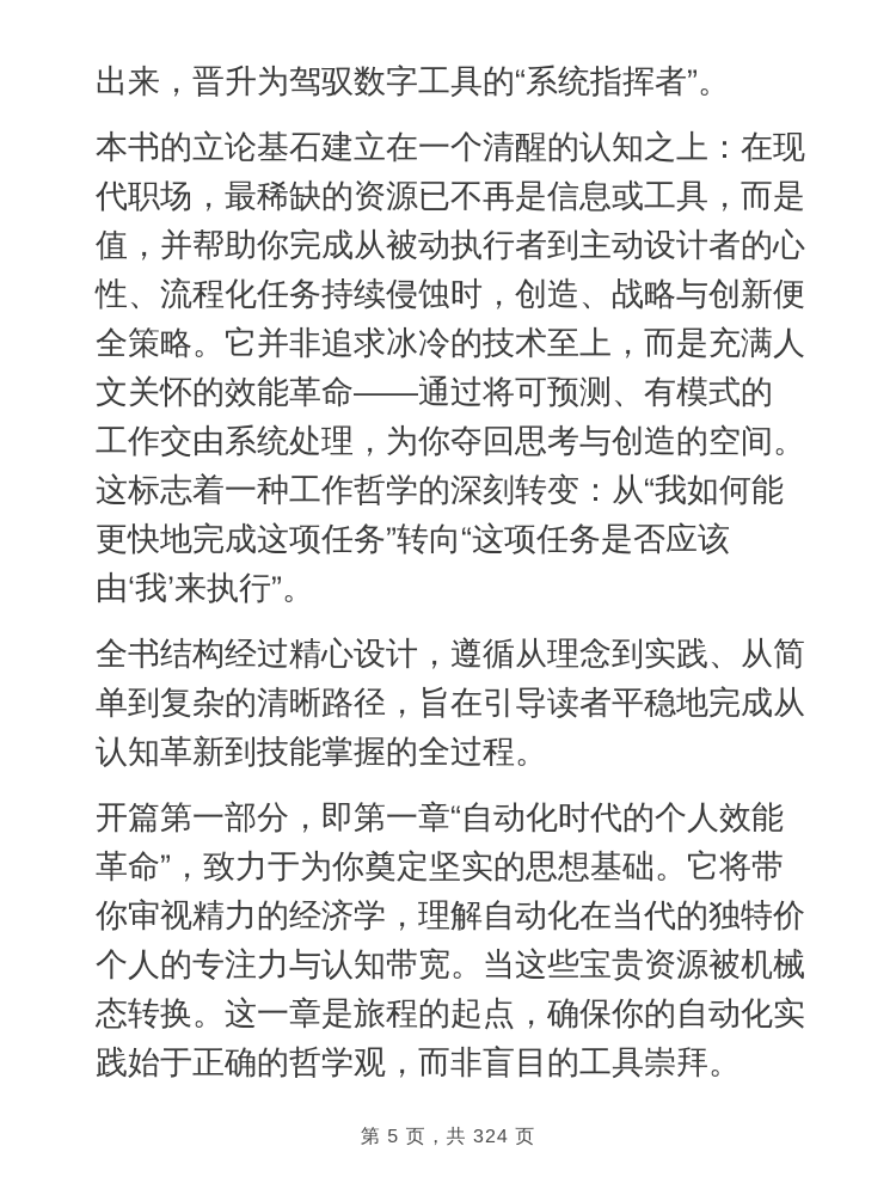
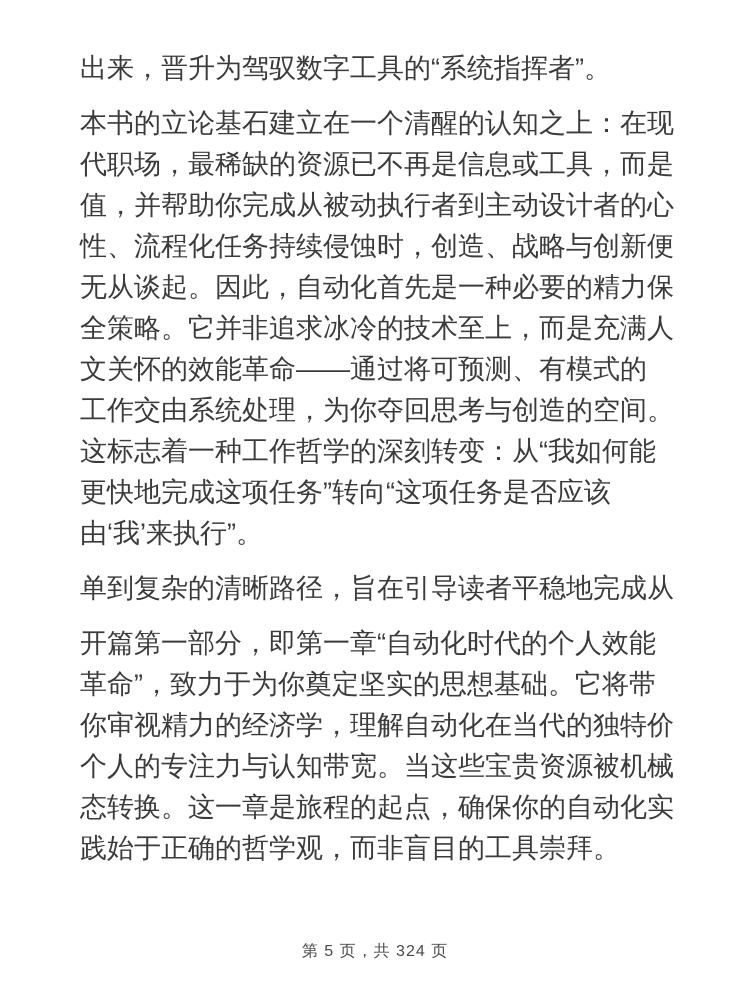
  出来，晋升为驾驭数字工具的“系统指挥者”。
  本书的立论基石建立在一个清醒的认知之上：在现
  代职场，最稀缺的资源已不再是信息或工具，而是
  值，并帮助你完成从被动执行者到主动设计者的心
  性、流程化任务持续侵蚀时，创造、战略与创新便
+ 无从谈起。因此，自动化首先是一种必要的精力保
  全策略。它并非追求冰冷的技术至上，而是充满人
  文关怀的效能革命——通过将可预测、有模式的
  工作交由系统处理，为你夺回思考与创造的空间。
  这标志着一种工作哲学的深刻转变：从“我如何能
  更快地完成这项任务”转向“这项任务是否应该
  由‘我’来执行”。
- 全书结构经过精心设计，遵循从理念到实践、从简
  单到复杂的清晰路径，旨在引导读者平稳地完成从
- 认知革新到技能掌握的全过程。
  开篇第一部分，即第一章“自动化时代的个人效能
  革命”，致力于为你奠定坚实的思想基础。它将带
  你审视精力的经济学，理解自动化在当代的独特价
  个人的专注力与认知带宽。当这些宝贵资源被机械
  态转换。这一章是旅程的起点，确保你的自动化实
  践始于正确的哲学观，而非盲目的工具崇拜。
  第 5 页，共 324 页
